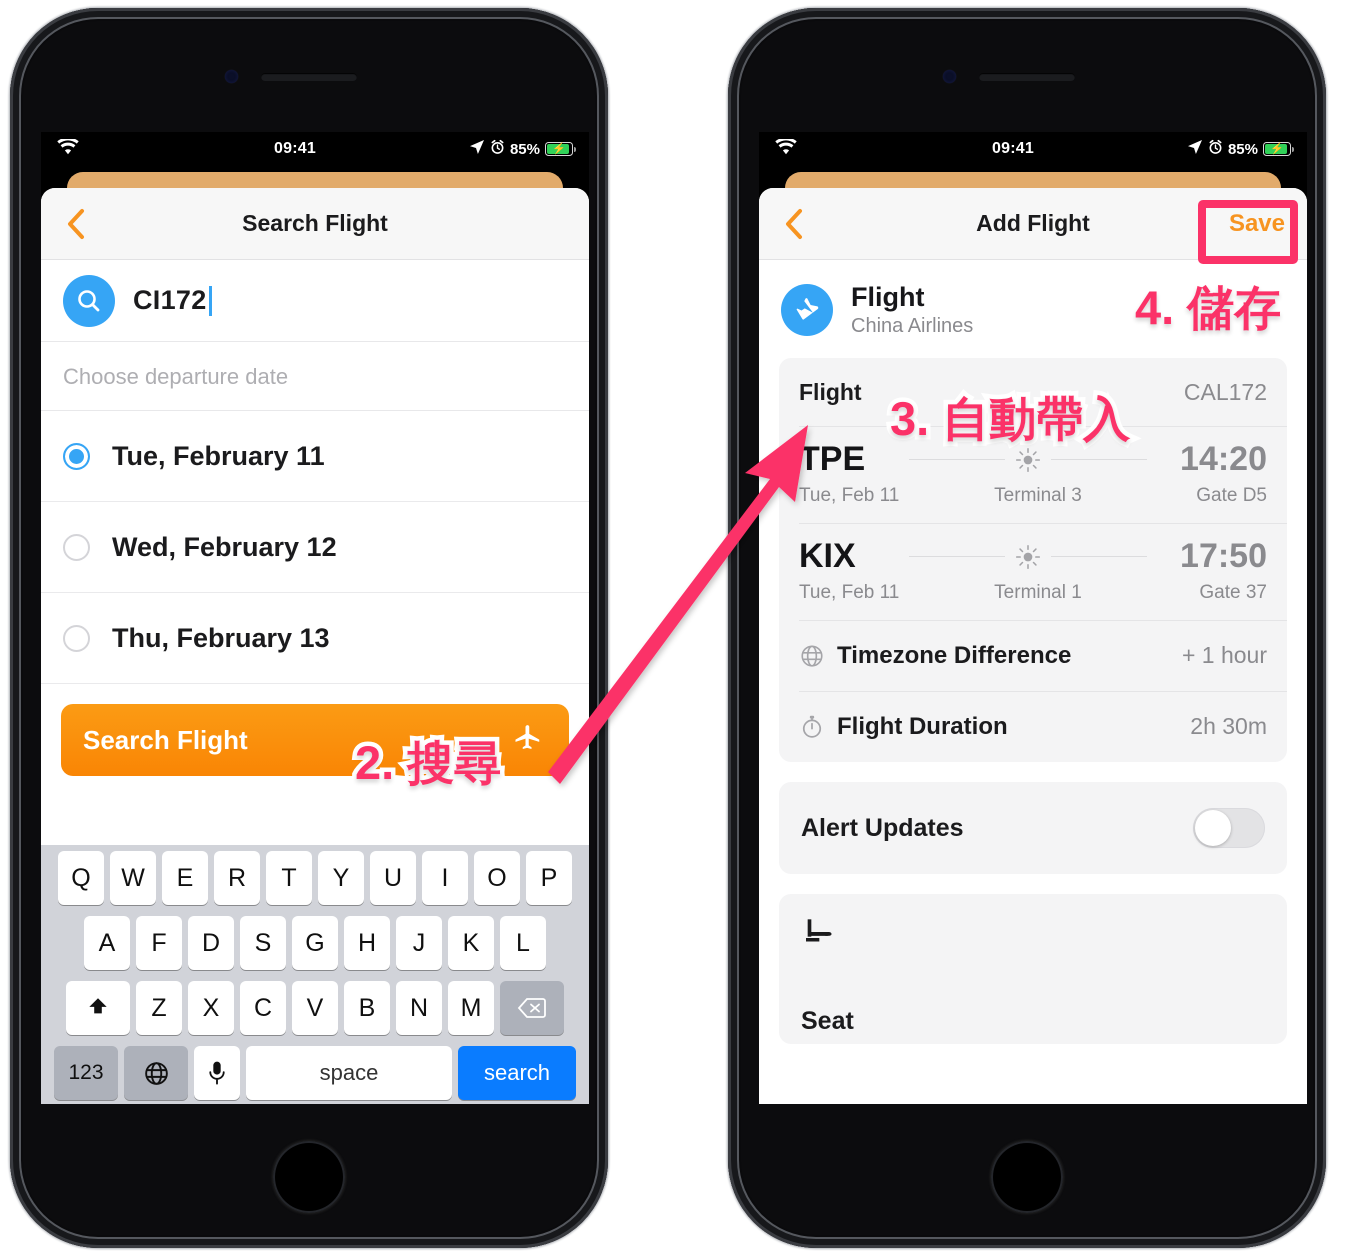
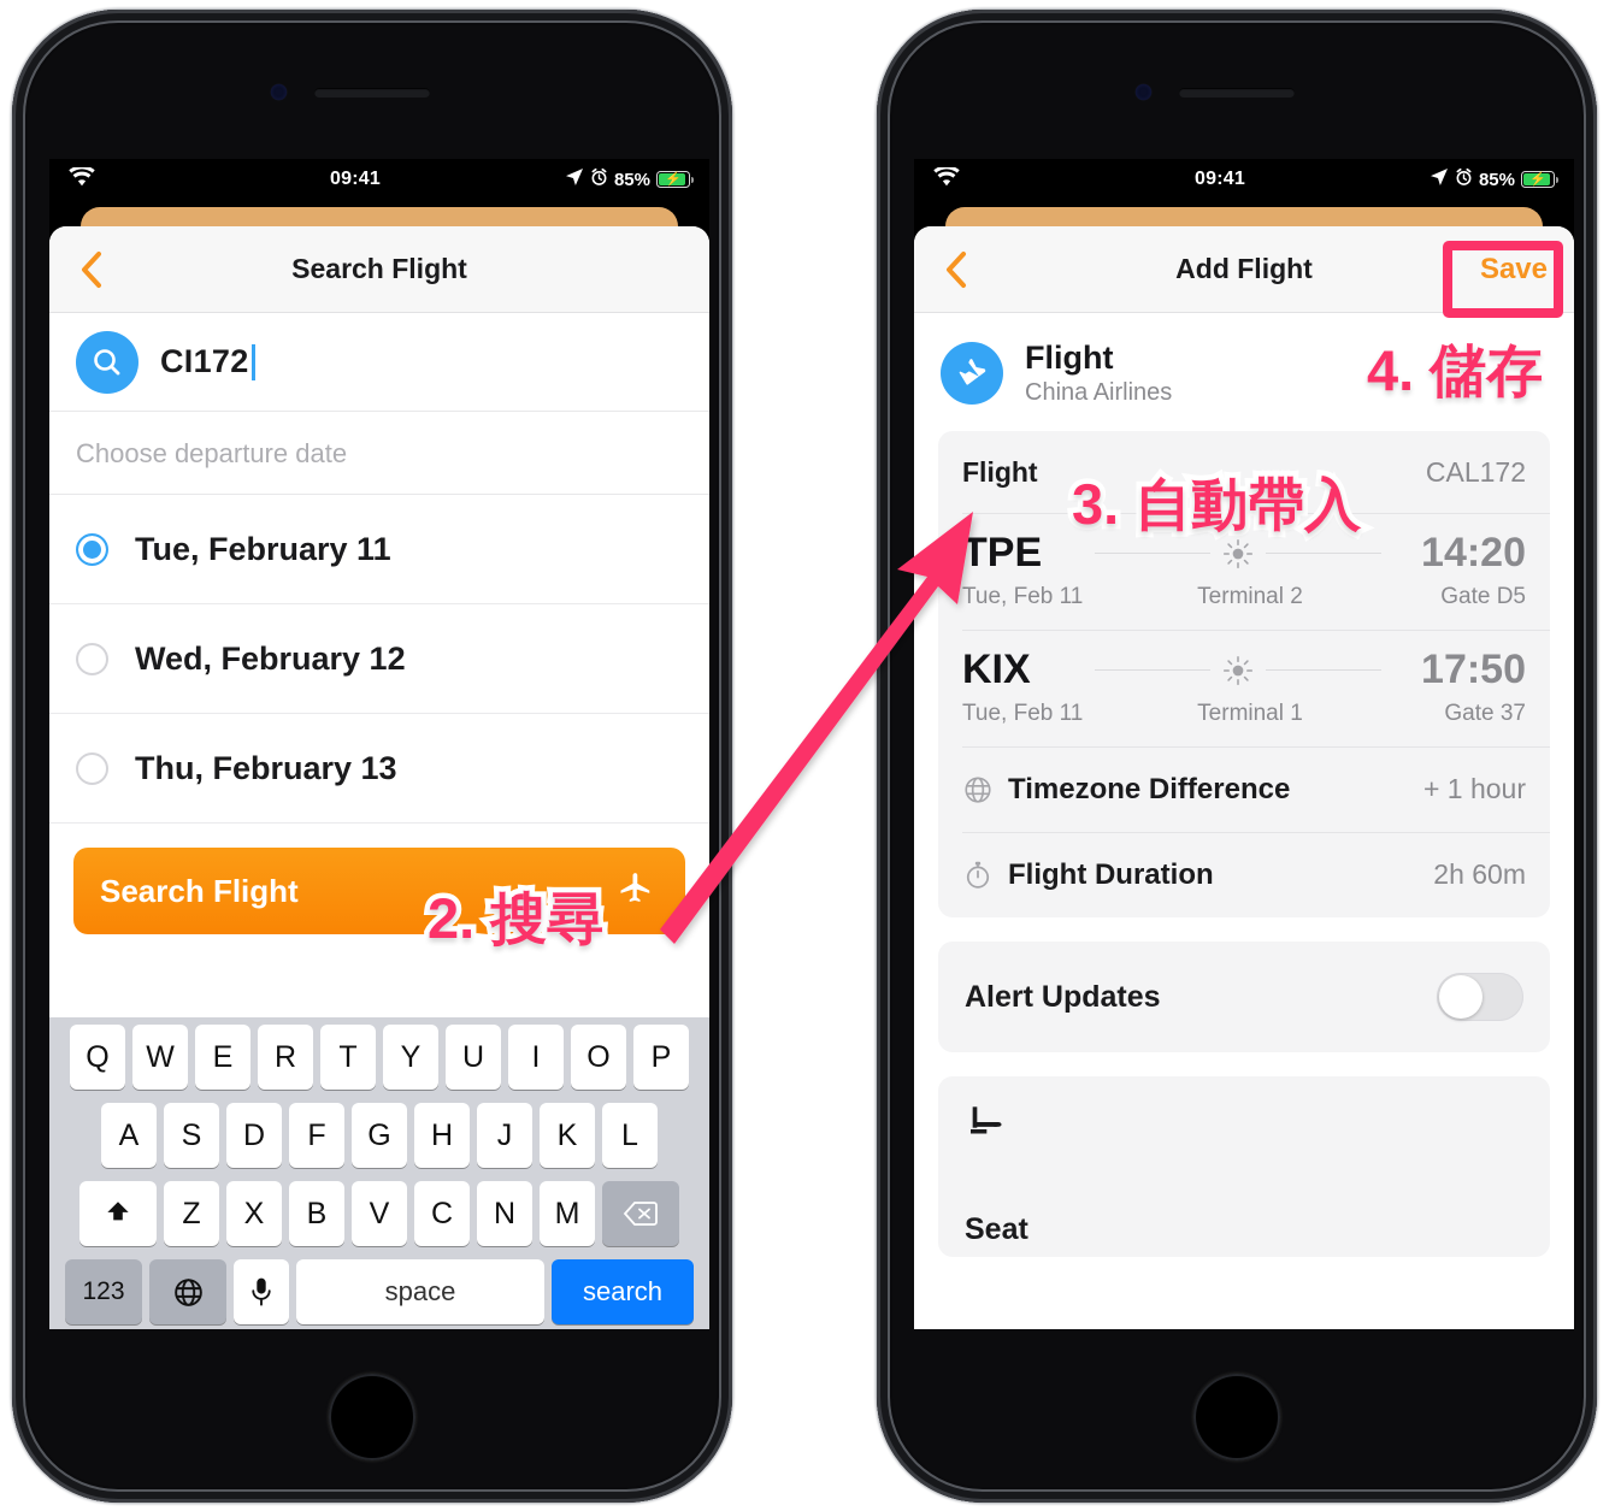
  09:41
  85%
  ⚡
  Search Flight
  CI172
  Choose departure date
  Tue, February 11
  Wed, February 12
  Thu, February 13
  Search Flight
  Q
  W
  E
  R
  T
  Y
  U
  I
  O
  P
  A
- F
+ S
  D
- S
+ F
  G
  H
  J
  K
  L
  Z
  X
- C
+ B
  V
- B
+ C
  N
  M
  123
  space
  search
  09:41
  85%
  ⚡
  Add Flight
  Save
  Flight
  China Airlines
  Flight
  CAL172
  TPE
  14:20
  Tue, Feb 11
- Terminal 3
+ Terminal 2
  Gate D5
  KIX
  17:50
  Tue, Feb 11
  Terminal 1
  Gate 37
  Timezone Difference
  + 1 hour
  Flight Duration
- 2h 30m
+ 2h 60m
  Alert Updates
  Seat
  2. 搜尋
  3. 自動帶入
  4. 儲存
